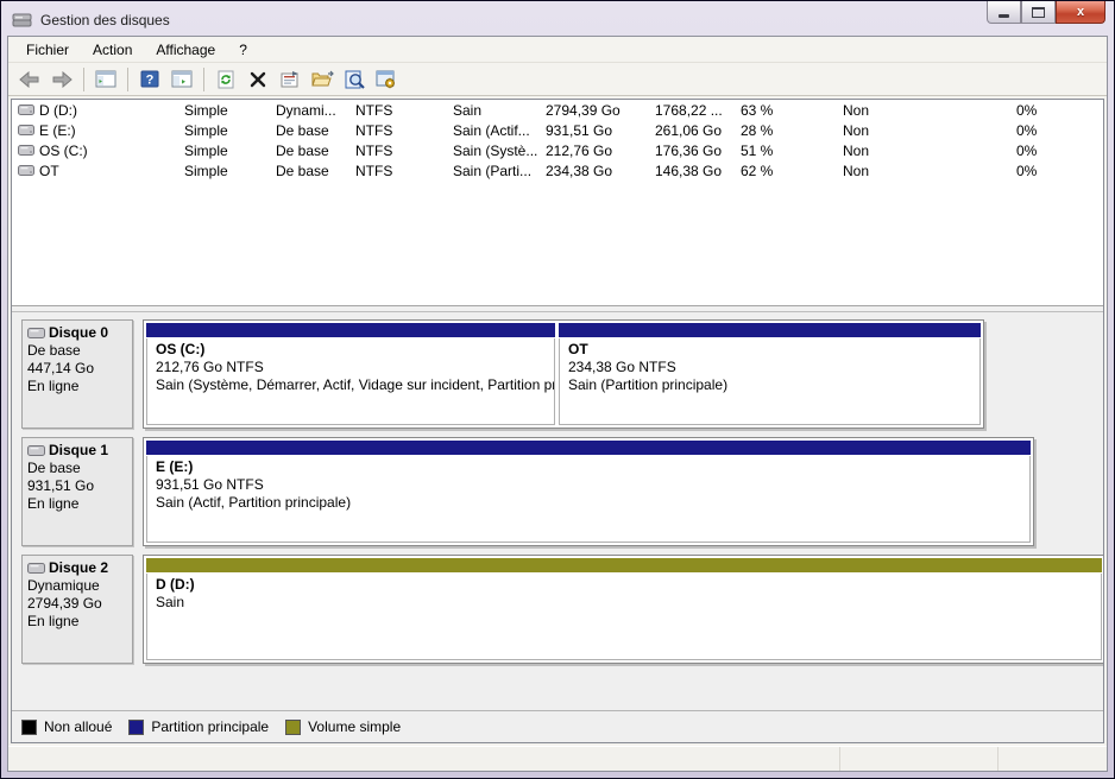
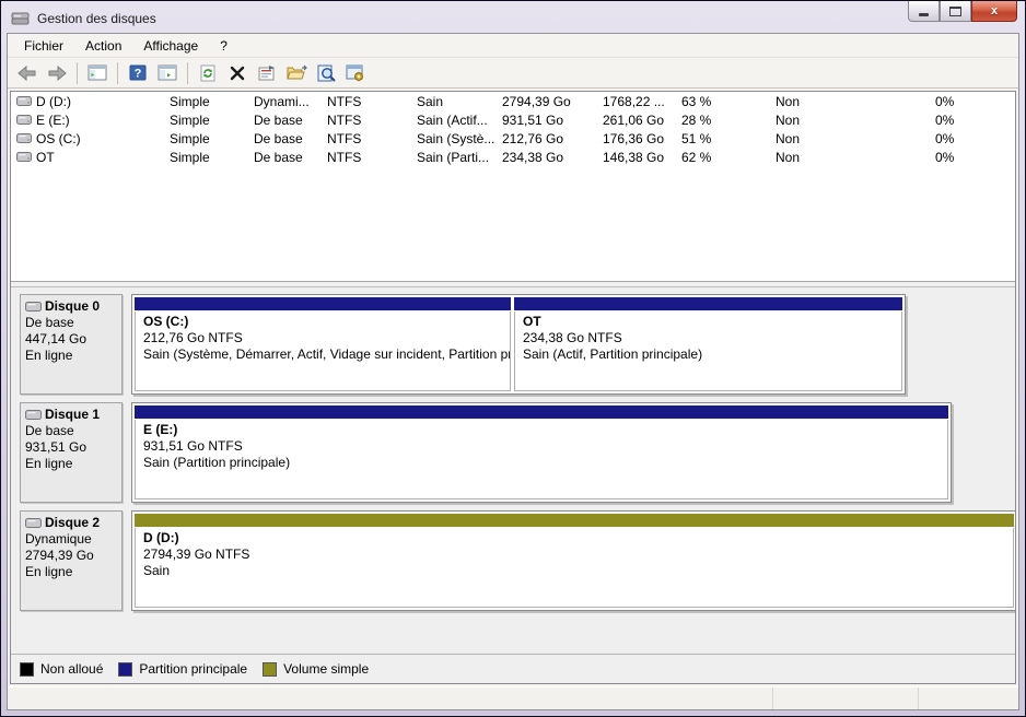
  Gestion des disques
  x
  Fichier
  Action
  Affichage
  ?
  ?
  D (D:)
  Simple
  Dynami...
  NTFS
  Sain
  2794,39 Go
  1768,22 ...
  63 %
  Non
  0%
  E (E:)
  Simple
  De base
  NTFS
  Sain (Actif...
  931,51 Go
  261,06 Go
  28 %
  Non
  0%
  OS (C:)
  Simple
  De base
  NTFS
  Sain (Systè...
  212,76 Go
  176,36 Go
  51 %
  Non
  0%
  OT
  Simple
  De base
  NTFS
  Sain (Parti...
  234,38 Go
  146,38 Go
  62 %
  Non
  0%
  Disque 0
  De base
  447,14 Go
  En ligne
  OS (C:)
  212,76 Go NTFS
  Sain (Système, Démarrer, Actif, Vidage sur incident, Partition p
  OT
  234,38 Go NTFS
- Sain (Partition principale)
+ Sain (Actif, Partition principale)
  Disque 1
  De base
  931,51 Go
  En ligne
  E (E:)
  931,51 Go NTFS
- Sain (Actif, Partition principale)
+ Sain (Partition principale)
  Disque 2
  Dynamique
  2794,39 Go
  En ligne
  D (D:)
+ 2794,39 Go NTFS
  Sain
  Non alloué
  Partition principale
  Volume simple
